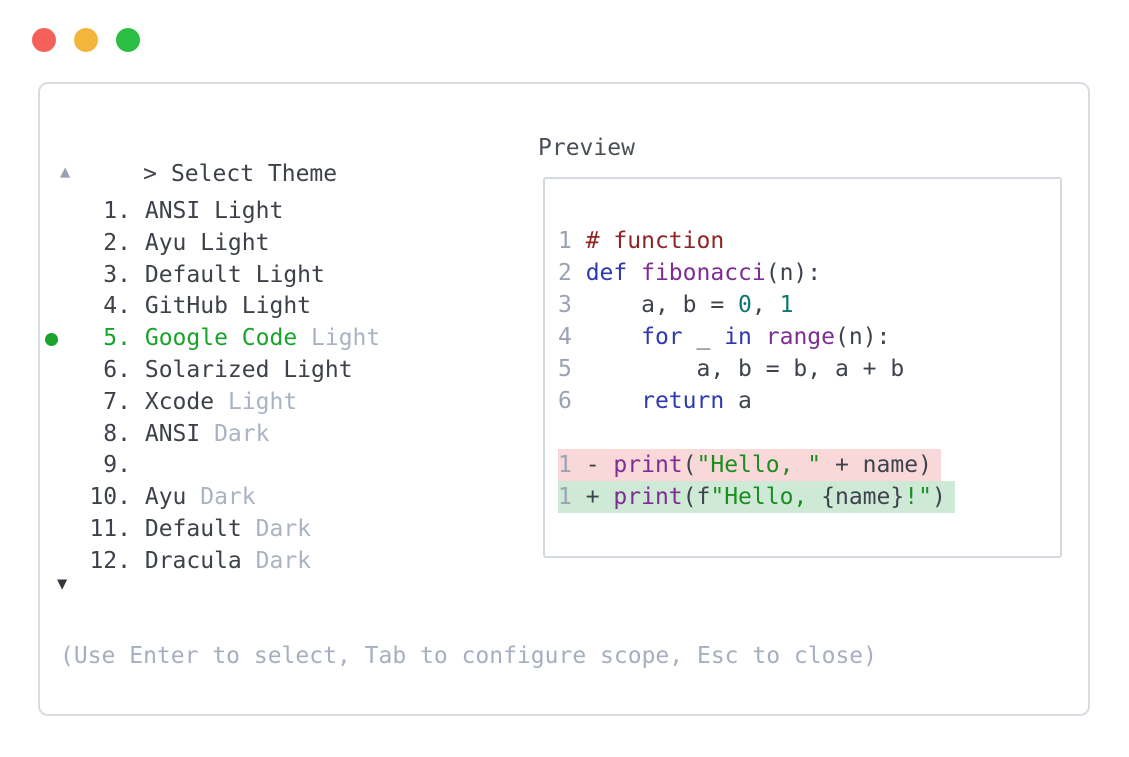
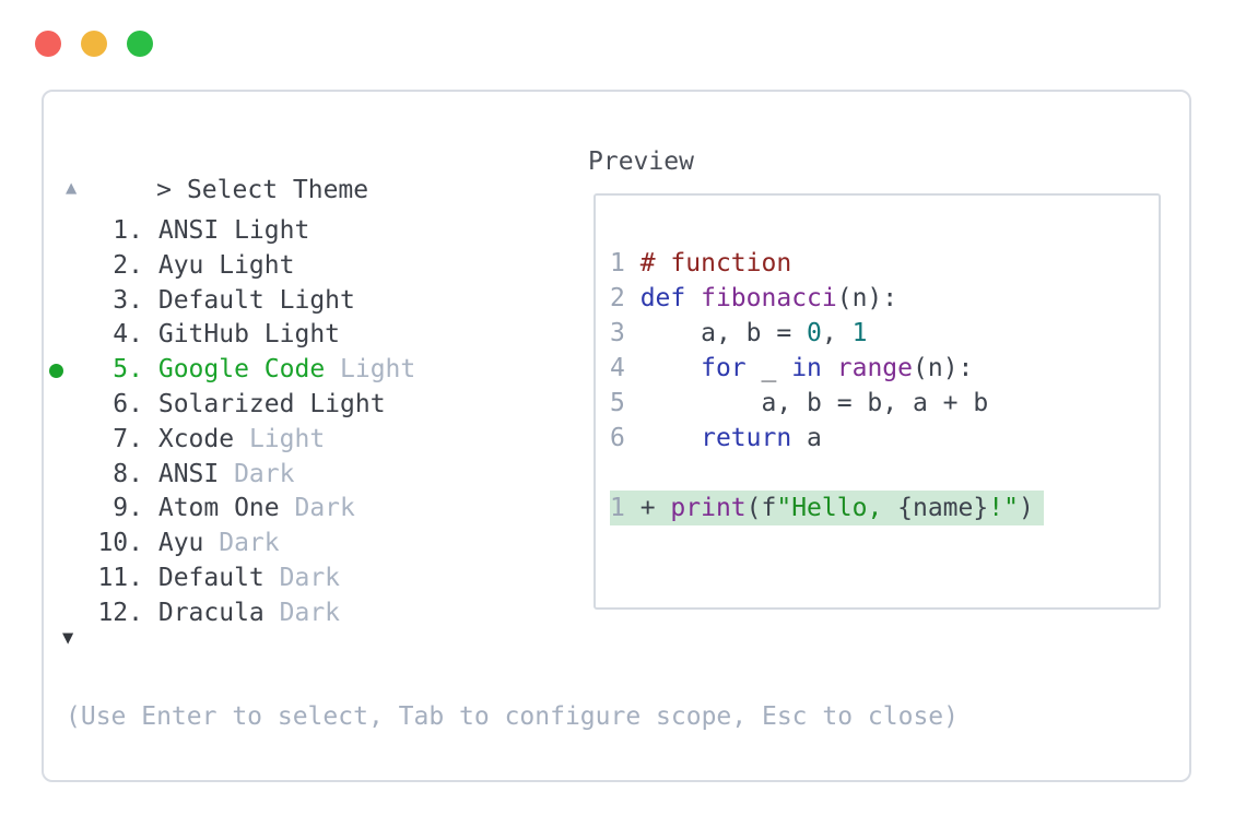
  > Select Theme
  Preview
  ▲
  1.
  ANSI Light
  2.
  Ayu Light
  3.
  Default Light
  4.
  GitHub Light
  5.
  Google Code Light
  6.
  Solarized Light
  7.
  Xcode Light
  8.
  ANSI Dark
  9.
+ Atom One Dark
  10.
  Ayu Dark
  11.
  Default Dark
  12.
  Dracula Dark
  ▼
  1 # function
  2 def fibonacci(n):
  3 a, b = 0, 1
  4 for _ in range(n):
  5 a, b = b, a + b
  6 return a
- 1 - print("Hello, " + name)
  1 + print(f"Hello, {name}!")
  (Use Enter to select, Tab to configure scope, Esc to close)
